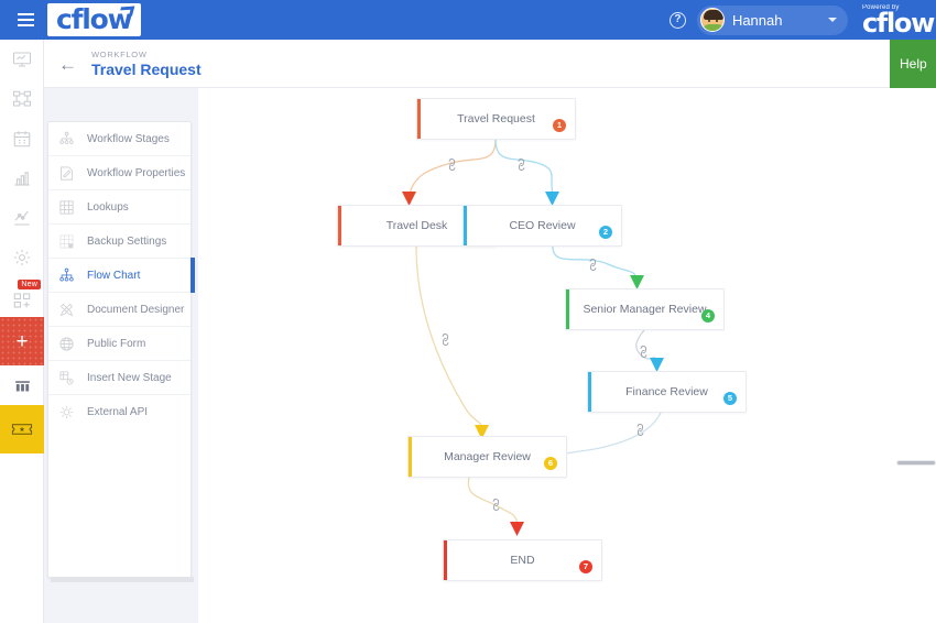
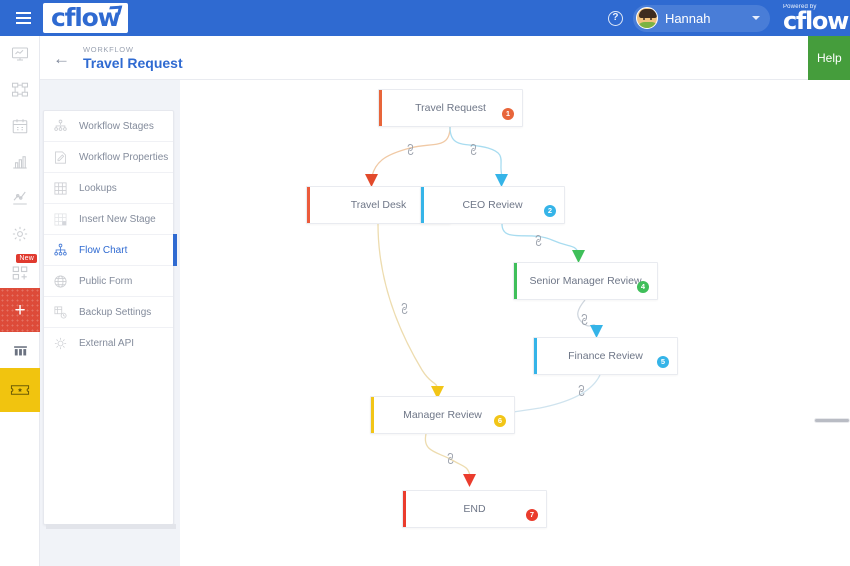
  cflow
  ?
  Hannah
  cflow
  +
  ←
  WORKFLOW
  Travel Request
  Help
  Workflow Stages
  Workflow Properties
  Lookups
- Backup Settings
+ Insert New Stage
  Flow Chart
- Document Designer
  Public Form
- Insert New Stage
+ Backup Settings
  External API
  Travel Request
  1
  Travel Desk
  CEO Review
  2
  Senior Manager Review
  4
  Finance Review
  5
  Manager Review
  6
  END
  7
